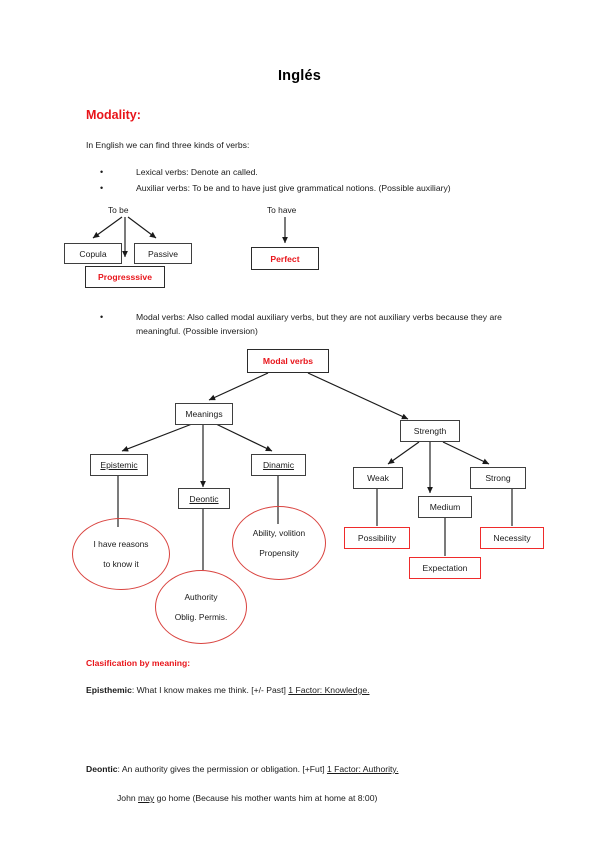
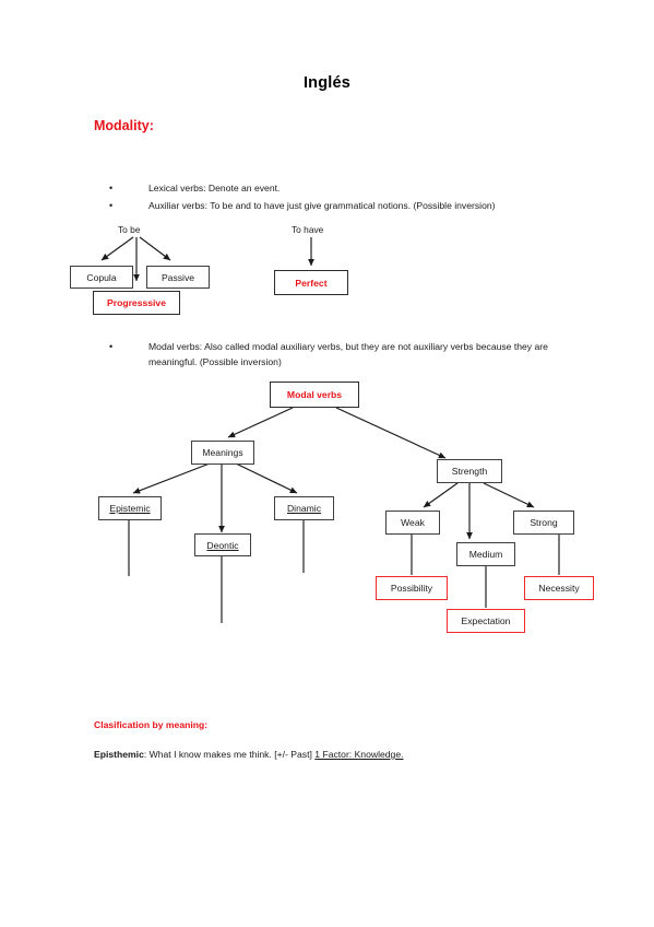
  Inglés
  Modality:
- In English we can find three kinds of verbs:
  •
- Lexical verbs: Denote an called.
+ Lexical verbs: Denote an event.
  •
- Auxiliar verbs: To be and to have just give grammatical notions. (Possible auxiliary)
+ Auxiliar verbs: To be and to have just give grammatical notions. (Possible inversion)
  •
  Modal verbs: Also called modal auxiliary verbs, but they are not auxiliary verbs because they are meaningful. (Possible inversion)
  To be
  To have
  Copula
  Passive
  Progresssive
  Perfect
  Modal verbs
  Meanings
  Strength
  Epistemic
  Deontic
  Dinamic
  Weak
  Medium
  Strong
  Possibility
  Expectation
  Necessity
- I have reasons
- to know it
- Authority
- Oblig. Permis.
- Ability, volition
- Propensity
  Clasification by meaning:
  Episthemic: What I know makes me think. [+/- Past] 1 Factor: Knowledge.
- Deontic: An authority gives the permission or obligation. [+Fut] 1 Factor: Authority.
- John may go home (Because his mother wants him at home at 8:00)
